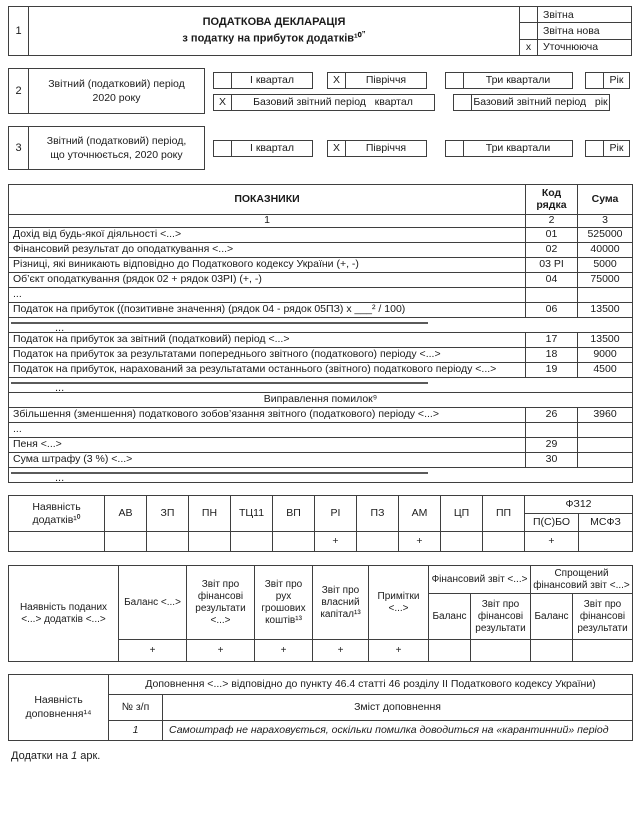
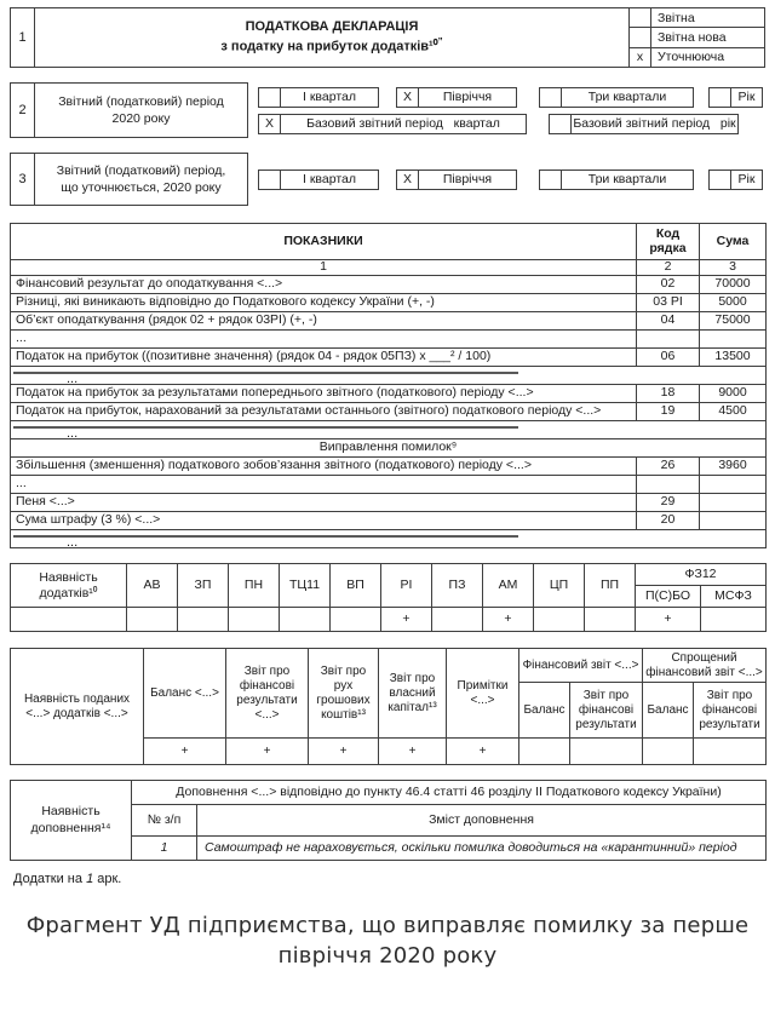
  1
  ПОДАТКОВА ДЕКЛАРАЦІЯ
  з податку на прибуток додатків¹⁰”
  Звітна
  Звітна нова
  х
  Уточнююча
  2
  Звітний (податковий) період 2020 року
  І квартал
  X
  Півріччя
  Три квартали
  Рік
  X
  Базовий звітний період квартал
  Базовий звітний період рік
  3
  Звітний (податковий) період, що уточнюється, 2020 року
  І квартал
  X
  Півріччя
  Три квартали
  Рік
  ПОКАЗНИКИ	Код рядка	Сума
  1	2	3
- Дохід від будь-якої діяльності <...>	01	525000
- Фінансовий результат до оподаткування <...>	02	40000
+ Фінансовий результат до оподаткування <...>	02	70000
  Різниці, які виникають відповідно до Податкового кодексу України (+, -)	03 РІ	5000
  Об’єкт оподаткування (рядок 02 + рядок 03РІ) (+, -)	04	75000
  ...
  Податок на прибуток ((позитивне значення) (рядок 04 - рядок 05ПЗ) х ___² / 100)	06	13500
  ...
- Податок на прибуток за звітний (податковий) період <...>	17	13500
  Податок на прибуток за результатами попереднього звітного (податкового) періоду <...>	18	9000
  Податок на прибуток, нарахований за результатами останнього (звітного) податкового періоду <...>	19	4500
  ...
  Виправлення помилок⁹
  Збільшення (зменшення) податкового зобов’язання звітного (податкового) періоду <...>	26	3960
  ...
  Пеня <...>	29
- Сума штрафу (3 %) <...>	30
+ Сума штрафу (3 %) <...>	20
  ...
  Наявність додатків¹⁰	АВ	ЗП	ПН	ТЦ11	ВП	РІ	ПЗ	АМ	ЦП	ПП	ФЗ12
  П(С)БО	МСФЗ
  						+		+			+
  Наявність поданих <...> додатків <...>	Баланс <...>	Звіт про фінансові результати <...>	Звіт про рух грошових коштів¹³	Звіт про власний капітал¹³	Примітки <...>	Фінансовий звіт <...>	Спрощений фінансовий звіт <...>
  Баланс	Звіт про фінансові результати	Баланс	Звіт про фінансові результати
  +	+	+	+	+
  Наявність доповнення¹⁴	Доповнення <...> відповідно до пункту 46.4 статті 46 розділу ІІ Податкового кодексу України)
  № з/п	Зміст доповнення
  1	Самоштраф не нараховується, оскільки помилка доводиться на «карантинний» період
  Додатки на 1 арк.
+ Фрагмент УД підприємства, що виправляє помилку за перше півріччя 2020 року
